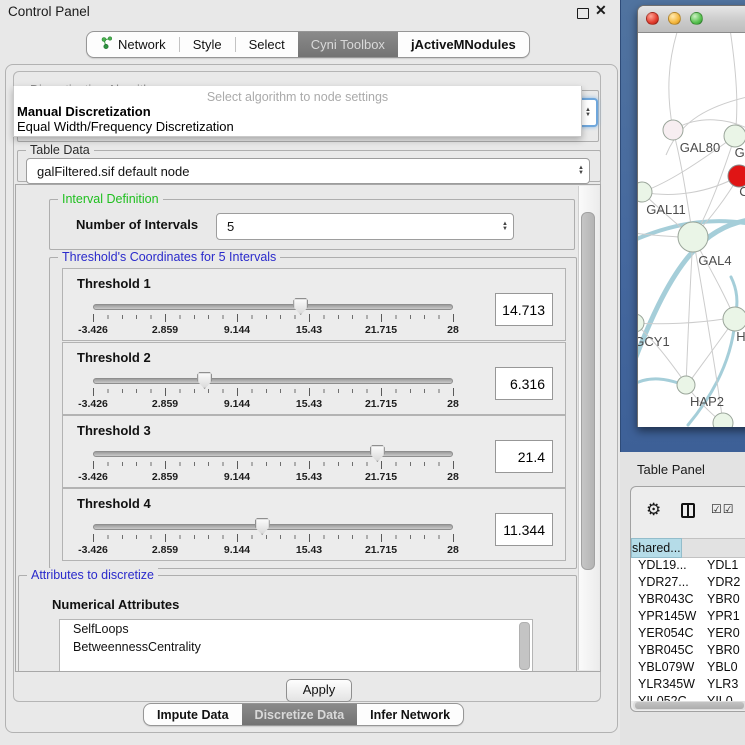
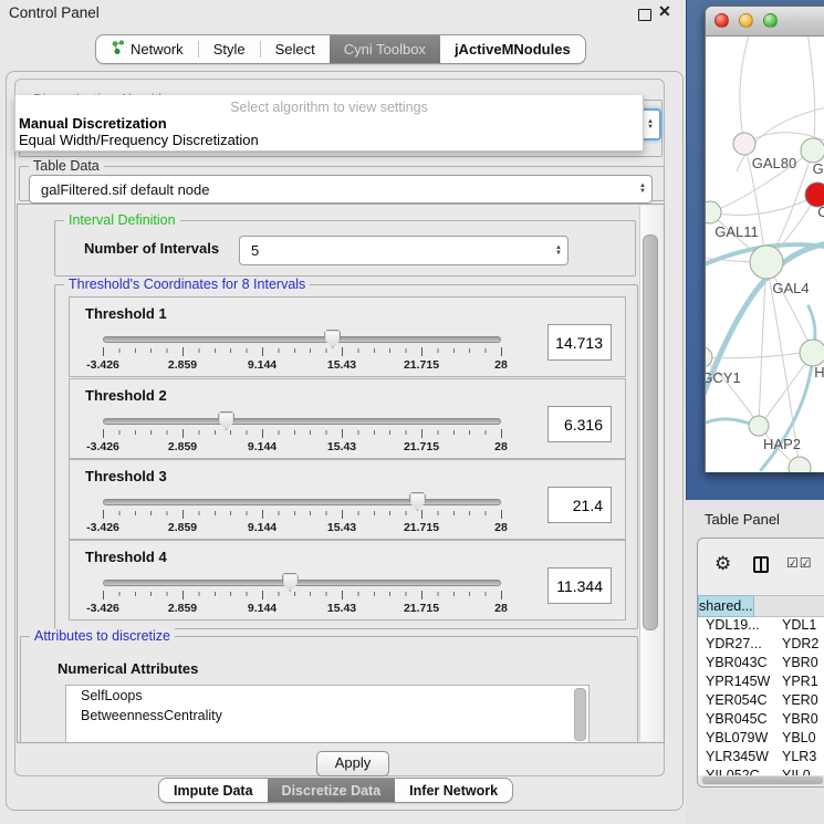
  Control Panel
  ✕
  Network
  Style
  Select
  Cyni Toolbox
  jActiveMNodules
  Table Data
  galFiltered.sif default node
  Interval Definition
  Number of Intervals
  5
- Threshold's Coordinates for 5 Intervals
+ Threshold's Coordinates for 8 Intervals
  Threshold 1
  -3.426
  2.859
  9.144
  15.43
  21.715
  28
  14.713
  Threshold 2
  -3.426
  2.859
  9.144
  15.43
  21.715
  28
  6.316
  Threshold 3
  -3.426
  2.859
  9.144
  15.43
  21.715
  28
  21.4
  Threshold 4
  -3.426
  2.859
  9.144
  15.43
  21.715
  28
  11.344
  Attributes to discretize
  Numerical Attributes
  SelfLoops
  BetweennessCentrality
  Apply
  Impute Data
  Discretize Data
  Infer Network
- Select algorithm to node settings
+ Select algorithm to view settings
  Manual Discretization
  Equal Width/Frequency Discretization
  GAL80
  C
  GAL11
  GAL4
  H
  GCY1
  HAP2
  Table Panel
  ⚙
  ☑☑
  shared...
  YDL19...
  YDL1
  YDR27...
  YDR2
  YBR043C
  YBR0
  YPR145W
  YPR1
  YER054C
  YER0
  YBR045C
  YBR0
  YBL079W
  YBL0
  YLR345W
  YLR3
